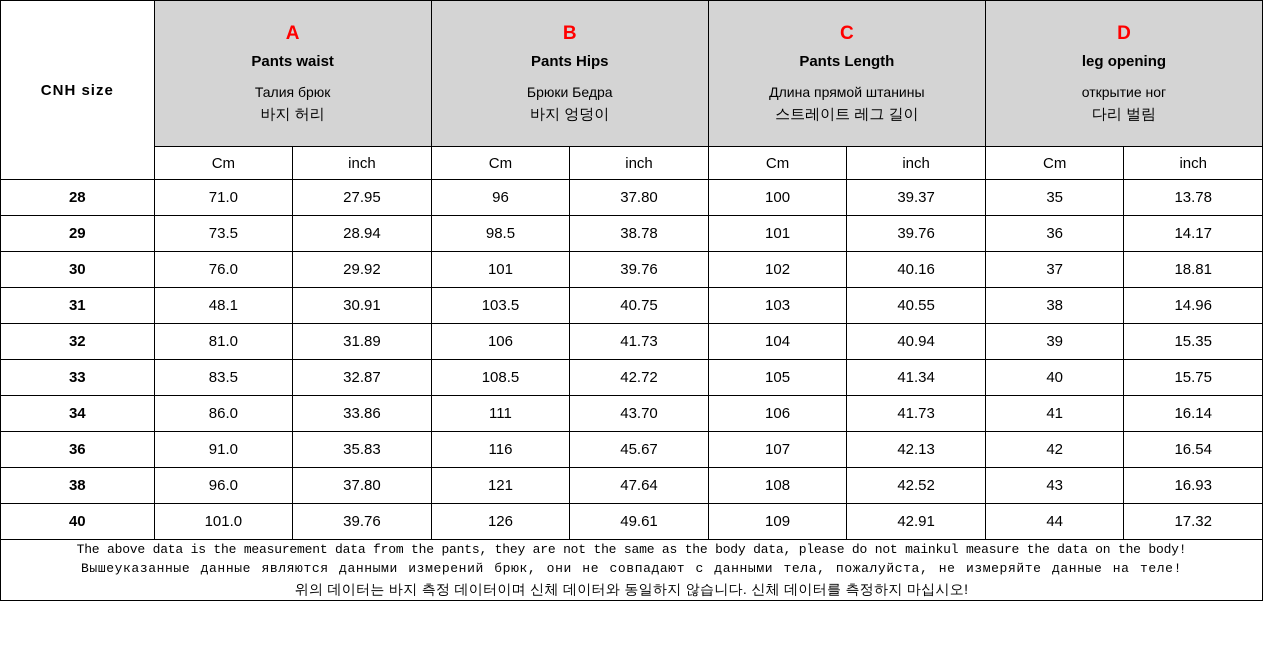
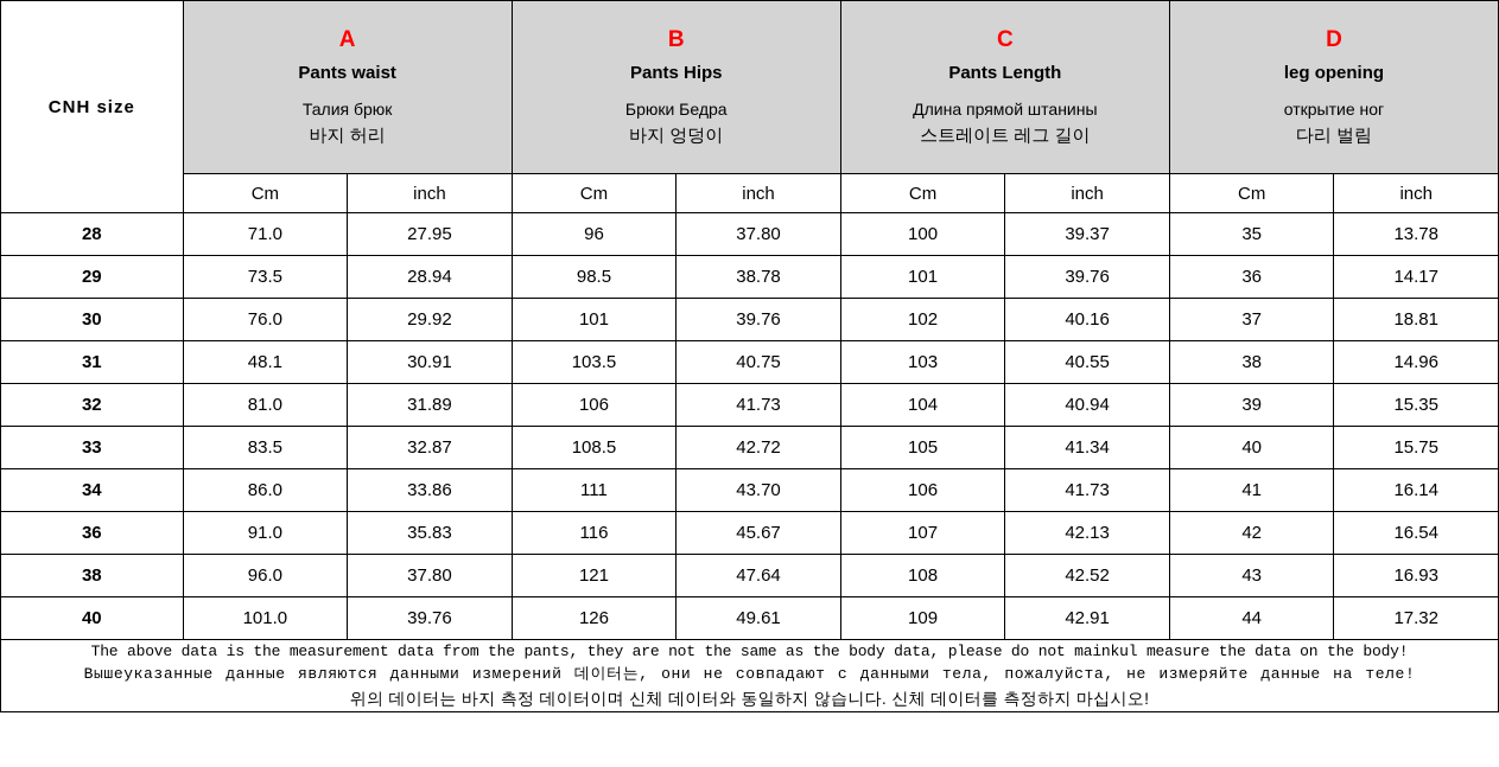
  CNH size	A Pants waist Талия брюк 바지 허리	B Pants Hips Брюки Бедра 바지 엉덩이	C Pants Length Длина прямой штанины 스트레이트 레그 길이	D leg opening открытие ног 다리 벌림
  Cm	inch	Cm	inch	Cm	inch	Cm	inch
  28	71.0	27.95	96	37.80	100	39.37	35	13.78
  29	73.5	28.94	98.5	38.78	101	39.76	36	14.17
  30	76.0	29.92	101	39.76	102	40.16	37	18.81
  31	48.1	30.91	103.5	40.75	103	40.55	38	14.96
  32	81.0	31.89	106	41.73	104	40.94	39	15.35
  33	83.5	32.87	108.5	42.72	105	41.34	40	15.75
  34	86.0	33.86	111	43.70	106	41.73	41	16.14
  36	91.0	35.83	116	45.67	107	42.13	42	16.54
  38	96.0	37.80	121	47.64	108	42.52	43	16.93
  40	101.0	39.76	126	49.61	109	42.91	44	17.32
- The above data is the measurement data from the pants, they are not the same as the body data, please do not mainkul measure the data on the body! Вышеуказанные данные являются данными измерений брюк, они не совпадают с данными тела, пожалуйста, не измеряйте данные на теле! 위의 데이터는 바지 측정 데이터이며 신체 데이터와 동일하지 않습니다. 신체 데이터를 측정하지 마십시오!
+ The above data is the measurement data from the pants, they are not the same as the body data, please do not mainkul measure the data on the body! Вышеуказанные данные являются данными измерений 데이터는, они не совпадают с данными тела, пожалуйста, не измеряйте данные на теле! 위의 데이터는 바지 측정 데이터이며 신체 데이터와 동일하지 않습니다. 신체 데이터를 측정하지 마십시오!
